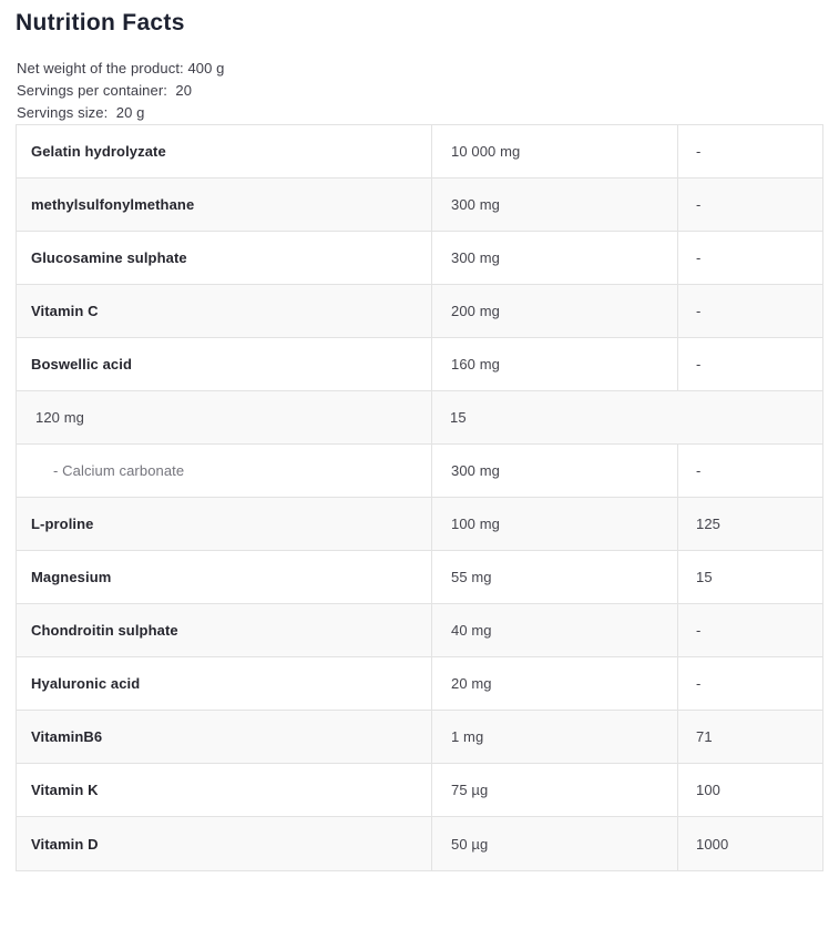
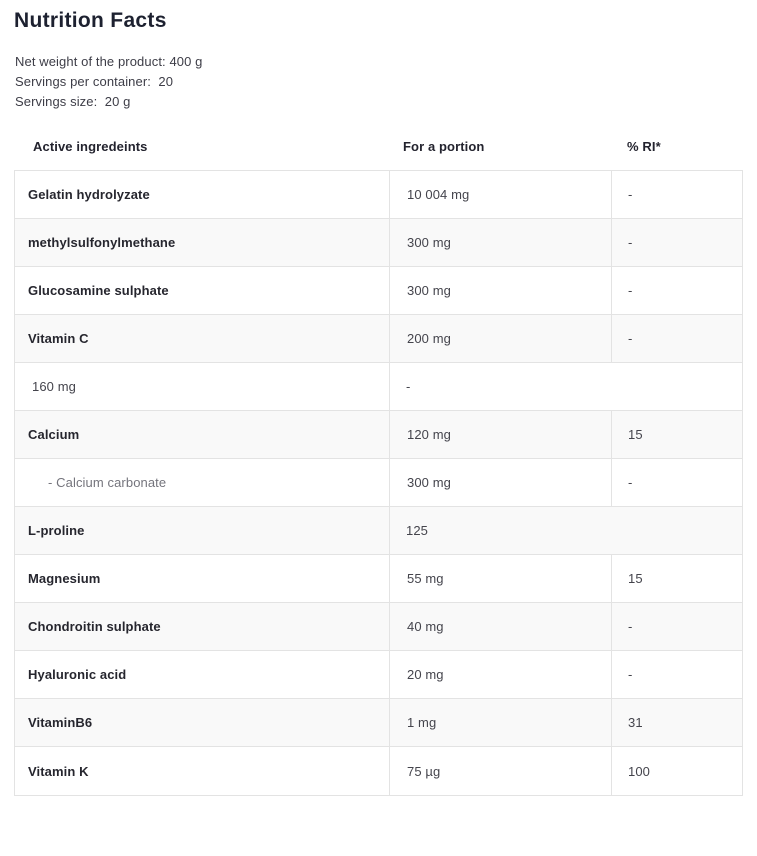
  Nutrition Facts
  Net weight of the product: 400 g
  Servings per container: 20
  Servings size: 20 g
+ Active ingredeints
+ For a portion
+ % RI*
  Gelatin hydrolyzate
- 10 000 mg
+ 10 004 mg
  -
  methylsulfonylmethane
  300 mg
  -
  Glucosamine sulphate
  300 mg
  -
  Vitamin C
  200 mg
  -
- Boswellic acid
  160 mg
  -
+ Calcium
  120 mg
  15
  - Calcium carbonate
  300 mg
  -
  L-proline
- 100 mg
  125
  Magnesium
  55 mg
  15
  Chondroitin sulphate
  40 mg
  -
  Hyaluronic acid
  20 mg
  -
  VitaminB6
  1 mg
- 71
+ 31
  Vitamin K
  75 µg
  100
- Vitamin D
- 50 µg
- 1000
